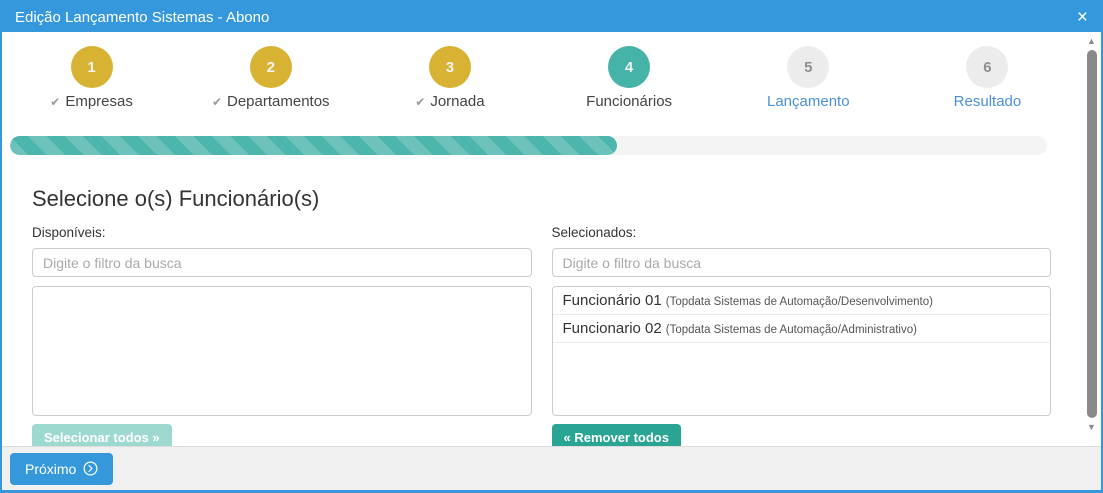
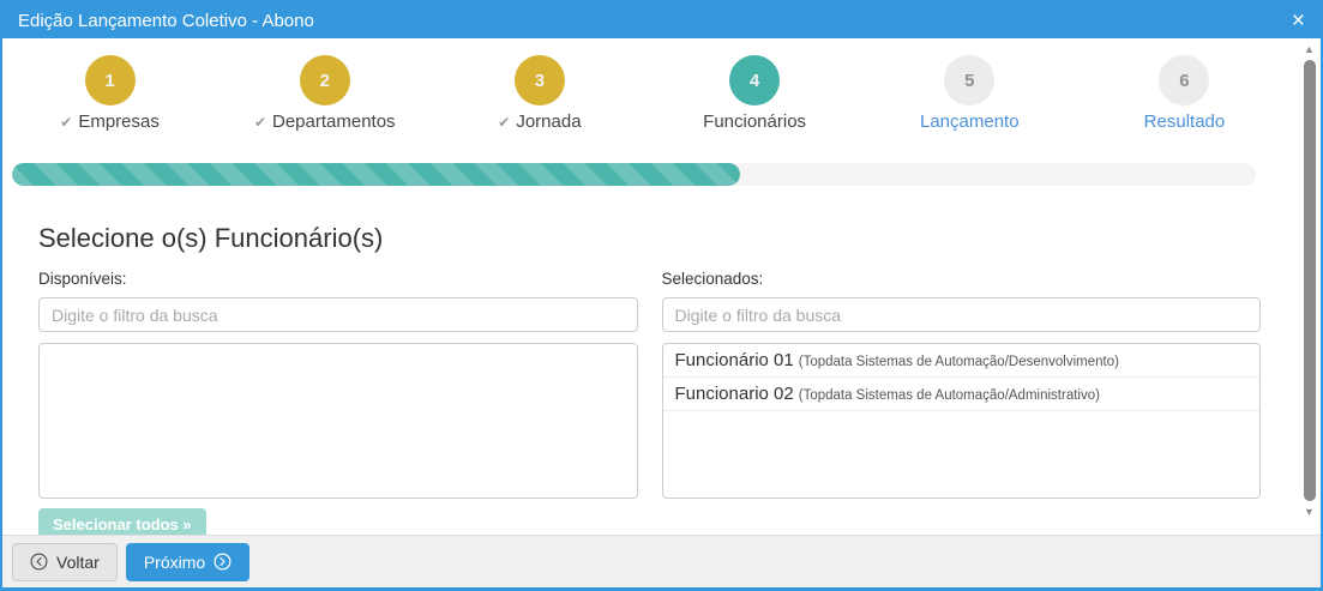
- Edição Lançamento Sistemas - Abono
+ Edição Lançamento Coletivo - Abono
  ×
  1
  ✔
  Empresas
  2
  ✔
  Departamentos
  3
  ✔
  Jornada
  4
  Funcionários
  5
  Lançamento
  6
  Resultado
  Selecione o(s) Funcionário(s)
  Disponíveis:
  Digite o filtro da busca Selecionar todos »
  Selecionados:
  Digite o filtro da busca
  Funcionário 01 (Topdata Sistemas de Automação/Desenvolvimento)
  Funcionario 02 (Topdata Sistemas de Automação/Administrativo)
- « Remover todos
  ▲
  ▼
+ Voltar
  Próximo
